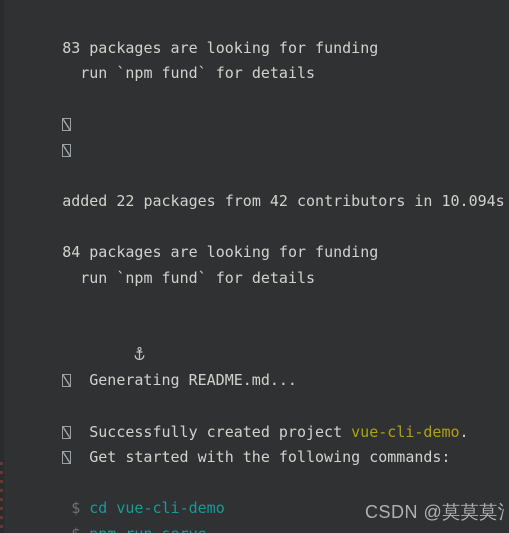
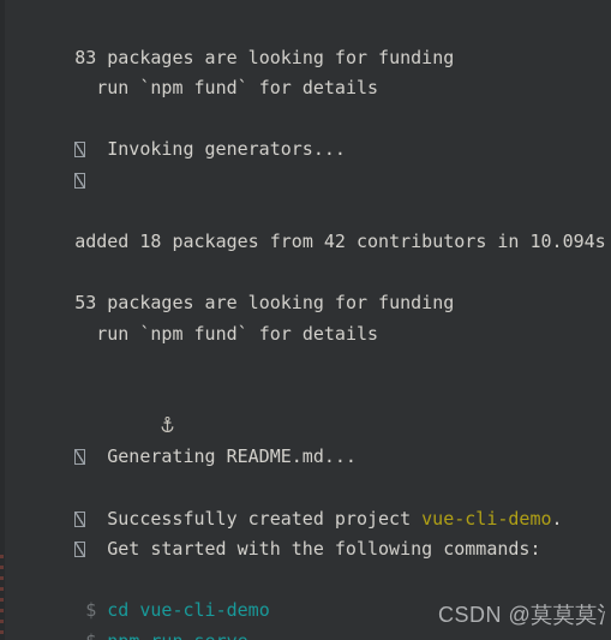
  83 packages are looking for funding
  run `npm fund` for details
+ Invoking generators...
- added 22 packages from 42 contributors in 10.094s
+ added 18 packages from 42 contributors in 10.094s
- 84 packages are looking for funding
+ 53 packages are looking for funding
  run `npm fund` for details
  Generating README.md...
  Successfully created project vue-cli-demo.
  Get started with the following commands:
  $ cd vue-cli-demo
  CSDN @莫莫莫氵
